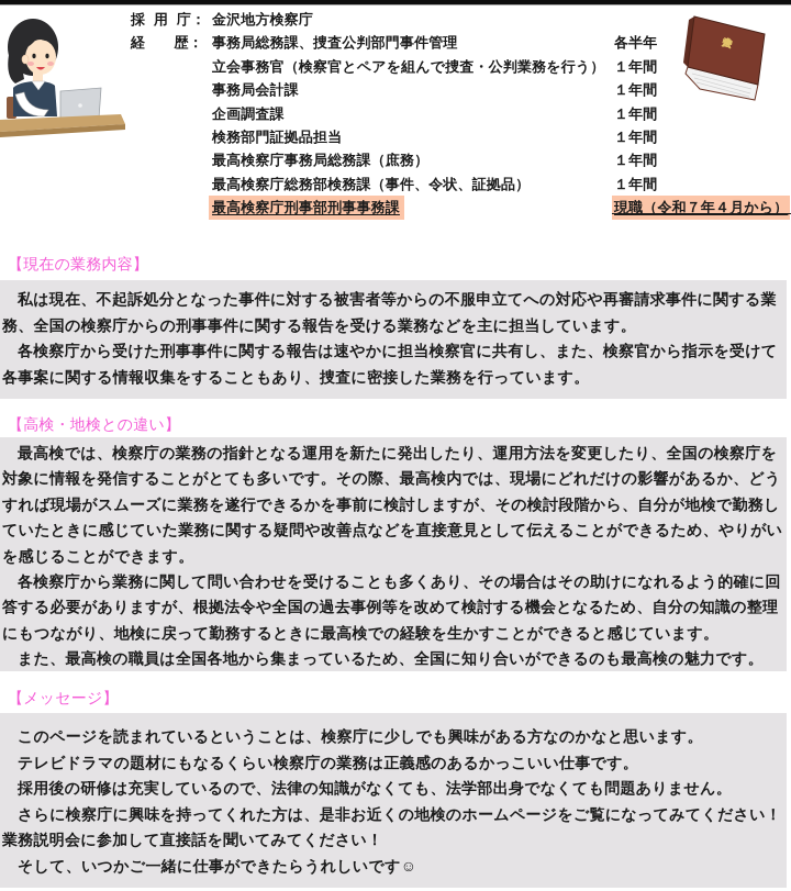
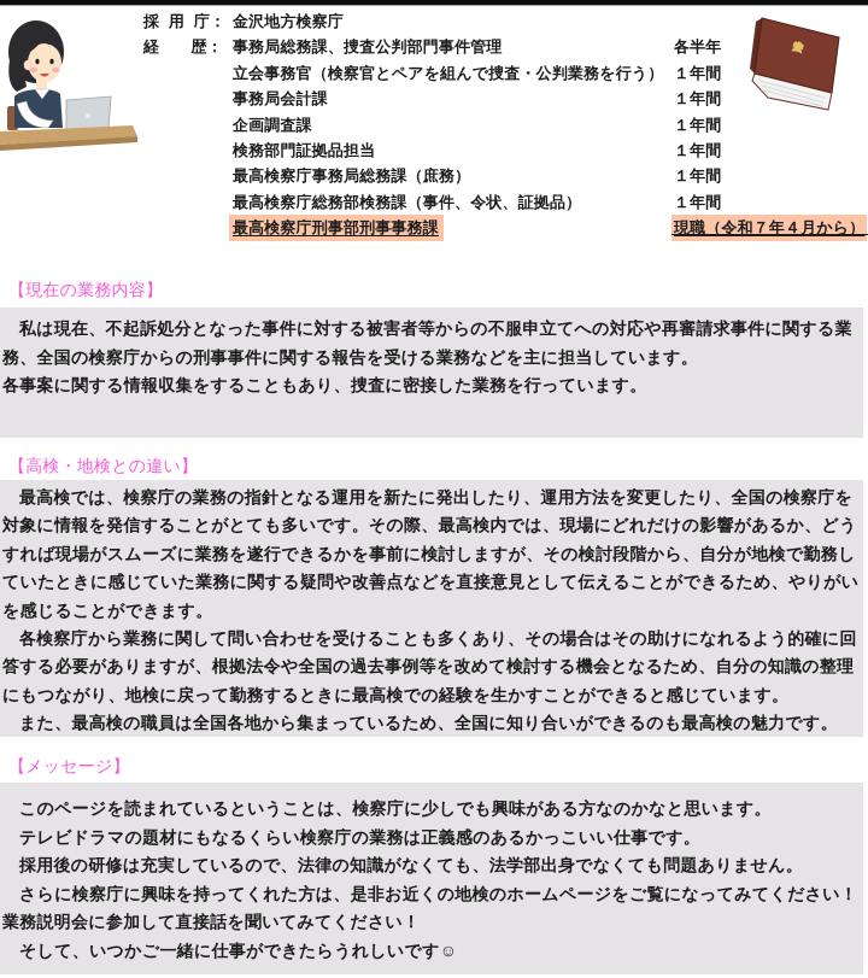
  採 用 庁：
  金沢地方検察庁
  経 歴：
  事務局総務課、捜査公判部門事件管理
  各半年
  立会事務官（検察官とペアを組んで捜査・公判業務を行う）
  １年間
  事務局会計課
  １年間
  企画調査課
  １年間
  検務部門証拠品担当
  １年間
  最高検察庁事務局総務課（庶務）
  １年間
  最高検察庁総務部検務課（事件、令状、証拠品）
  １年間
  最高検察庁刑事部刑事事務課
  現職（令和７年４月から）
  【現在の業務内容】
  私は現在、不起訴処分となった事件に対する被害者等からの不服申立てへの対応や再審請求事件に関する業
  務、全国の検察庁からの刑事事件に関する報告を受ける業務などを主に担当しています。
- 各検察庁から受けた刑事事件に関する報告は速やかに担当検察官に共有し、また、検察官から指示を受けて
  各事案に関する情報収集をすることもあり、捜査に密接した業務を行っています。
  【高検・地検との違い】
  最高検では、検察庁の業務の指針となる運用を新たに発出したり、運用方法を変更したり、全国の検察庁を
  対象に情報を発信することがとても多いです。その際、最高検内では、現場にどれだけの影響があるか、どう
  すれば現場がスムーズに業務を遂行できるかを事前に検討しますが、その検討段階から、自分が地検で勤務し
  ていたときに感じていた業務に関する疑問や改善点などを直接意見として伝えることができるため、やりがい
  を感じることができます。
  各検察庁から業務に関して問い合わせを受けることも多くあり、その場合はその助けになれるよう的確に回
  答する必要がありますが、根拠法令や全国の過去事例等を改めて検討する機会となるため、自分の知識の整理
  にもつながり、地検に戻って勤務するときに最高検での経験を生かすことができると感じています。
  また、最高検の職員は全国各地から集まっているため、全国に知り合いができるのも最高検の魅力です。
  【メッセージ】
  このページを読まれているということは、検察庁に少しでも興味がある方なのかなと思います。
  テレビドラマの題材にもなるくらい検察庁の業務は正義感のあるかっこいい仕事です。
  採用後の研修は充実しているので、法律の知識がなくても、法学部出身でなくても問題ありません。
  さらに検察庁に興味を持ってくれた方は、是非お近くの地検のホームページをご覧になってみてください！
  業務説明会に参加して直接話を聞いてみてください！
  そして、いつかご一緒に仕事ができたらうれしいです☺
